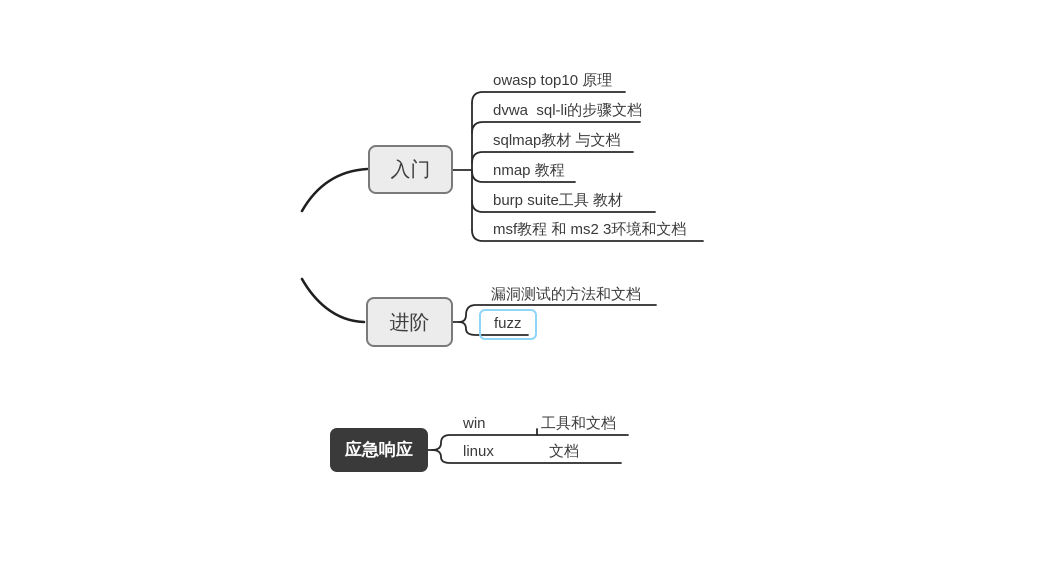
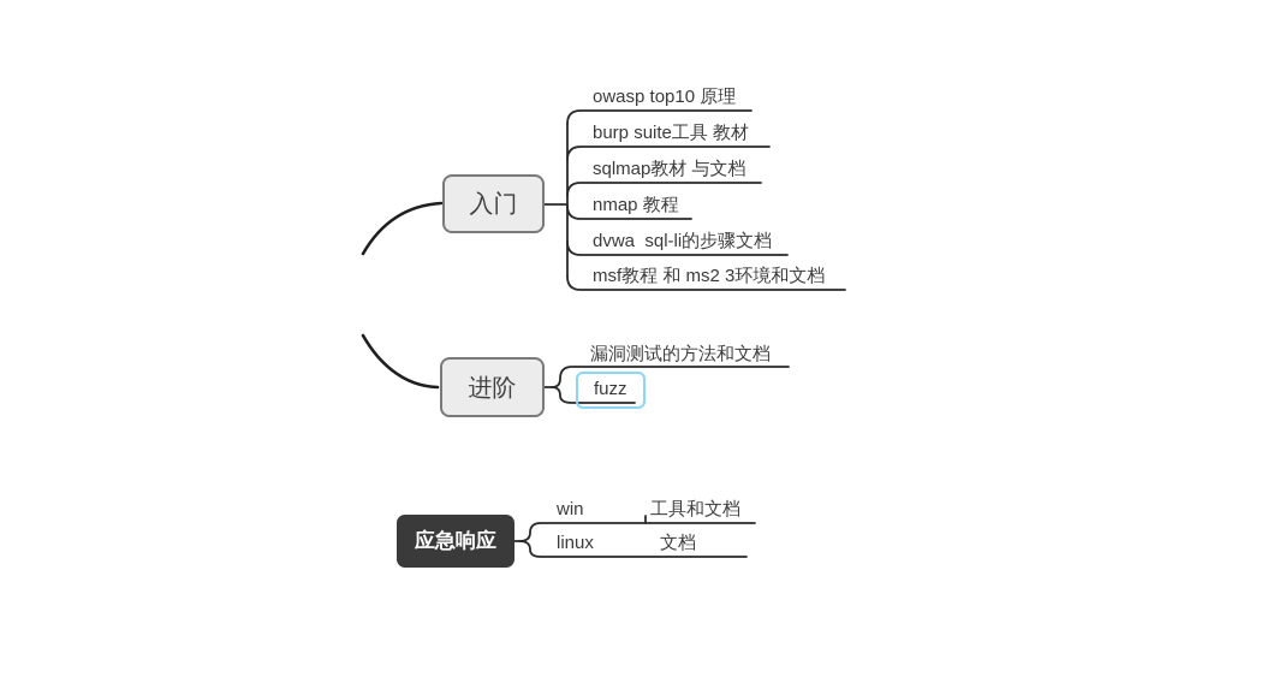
  入门
  进阶
  owasp top10 原理
- dvwa sql-li的步骤文档
+ burp suite工具 教材
  sqlmap教材 与文档
  nmap 教程
- burp suite工具 教材
+ dvwa sql-li的步骤文档
  msf教程 和 ms2 3环境和文档
  漏洞测试的方法和文档
  fuzz
  应急响应
  win
  工具和文档
  linux
  文档
